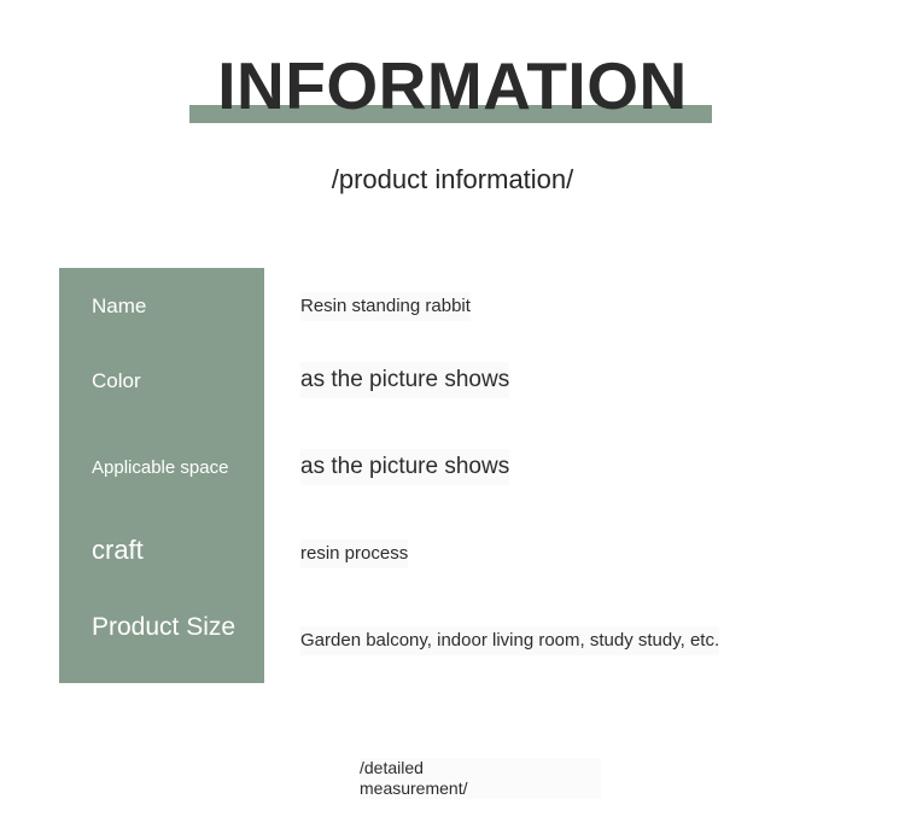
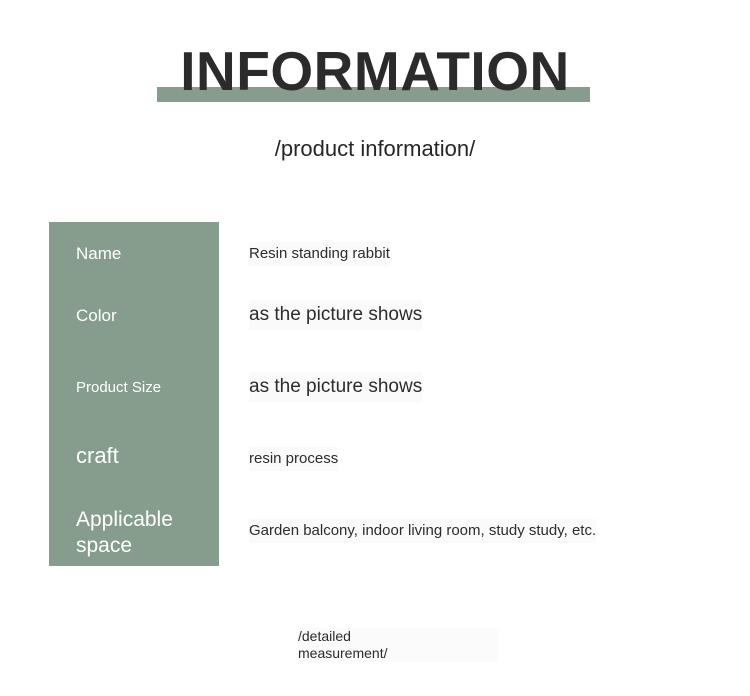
  INFORMATION
  /product information/
  Name
  Color
- Applicable space
+ Product Size
  craft
- Product Size
+ Applicable space
  Resin standing rabbit
  as the picture shows
  as the picture shows
  resin process
  Garden balcony, indoor living room, study study, etc.
  /detailed
  measurement/
